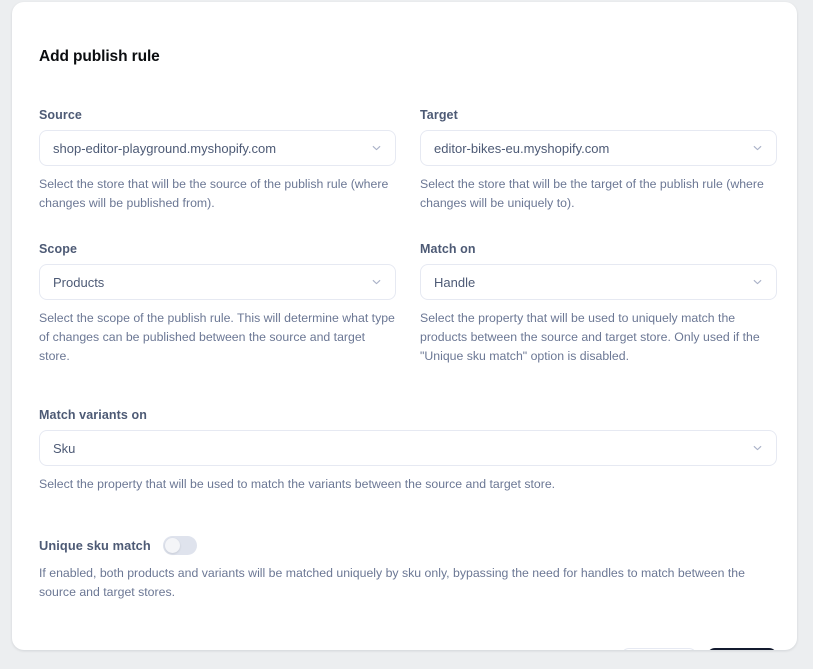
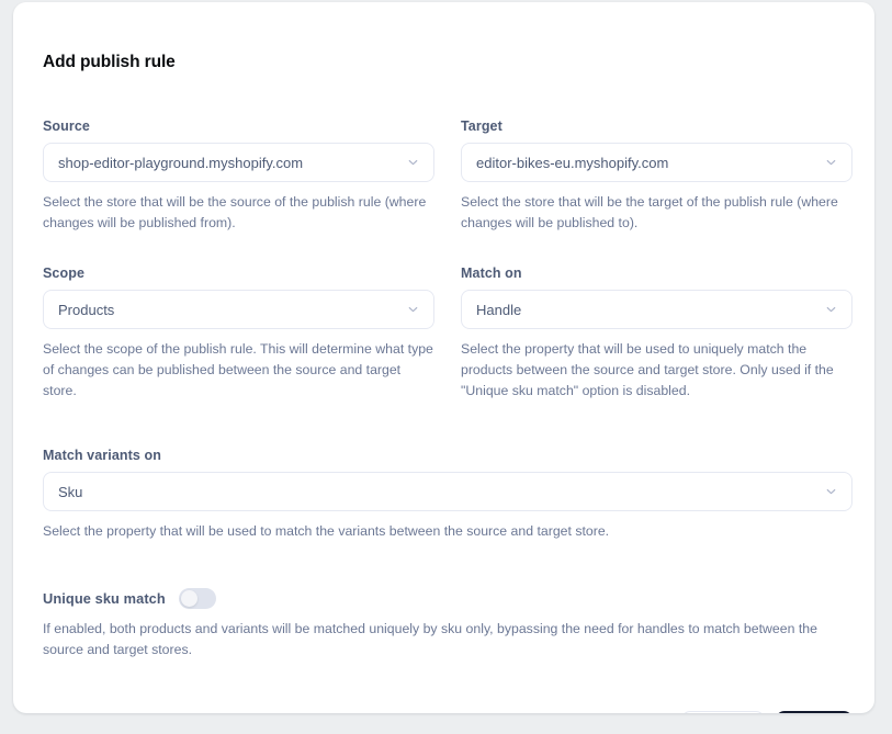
  Add publish rule
  Source
  shop-editor-playground.myshopify.com
  Select the store that will be the source of the publish rule (where changes will be published from).
  Target
  editor-bikes-eu.myshopify.com
- Select the store that will be the target of the publish rule (where changes will be uniquely to).
+ Select the store that will be the target of the publish rule (where changes will be published to).
  Scope
  Products
  Select the scope of the publish rule. This will determine what type of changes can be published between the source and target store.
  Match on
  Handle
  Select the property that will be used to uniquely match the products between the source and target store. Only used if the "Unique sku match" option is disabled.
  Match variants on
  Sku
  Select the property that will be used to match the variants between the source and target store.
  Unique sku match
  If enabled, both products and variants will be matched uniquely by sku only, bypassing the need for handles to match between the source and target stores.
